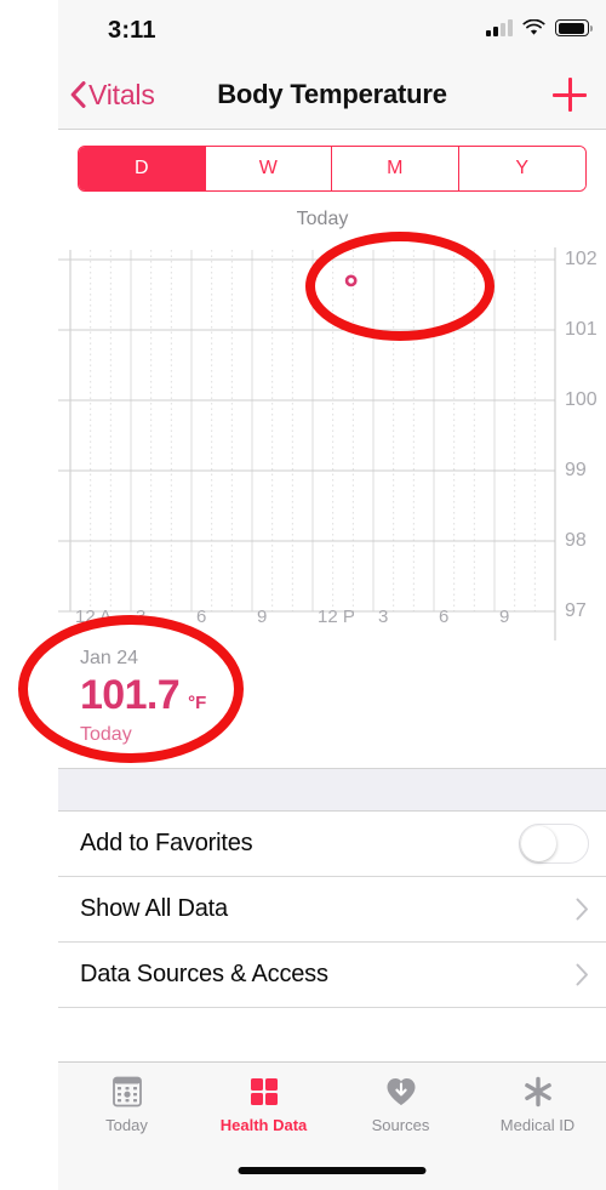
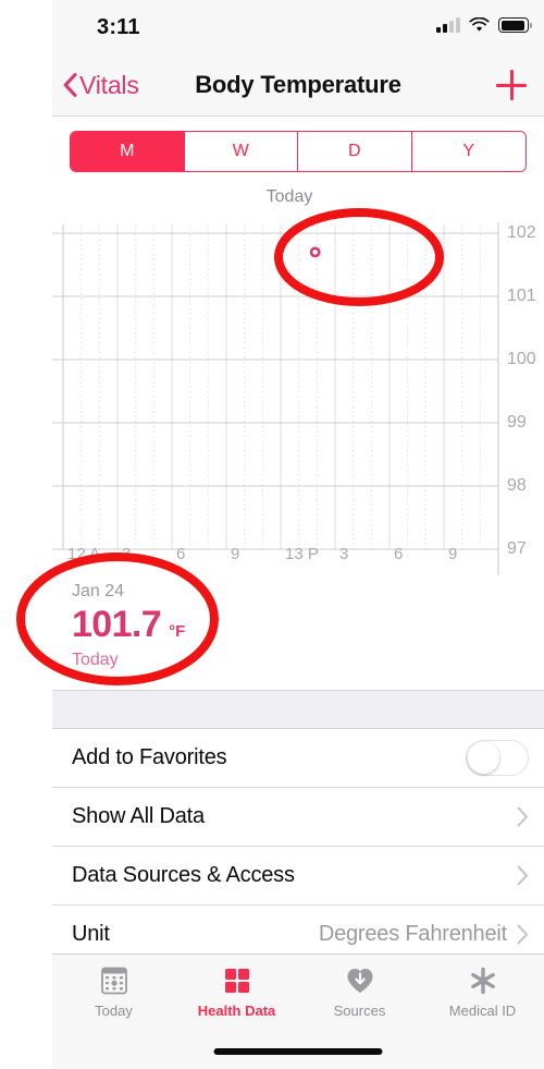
  3:11
  Vitals
  Body Temperature
- D
+ M
  W
- M
+ D
  Y
  Today
  102
  101
  100
  99
  98
  97
  6
  9
- 12 P
+ 13 P
  3
  6
  9
  Jan 24
  101.7
  °F
  Today
  Add to Favorites
  Show All Data
  Data Sources & Access
+ Unit
+ Degrees Fahrenheit
  Today
  Health Data
  Sources
  Medical ID
